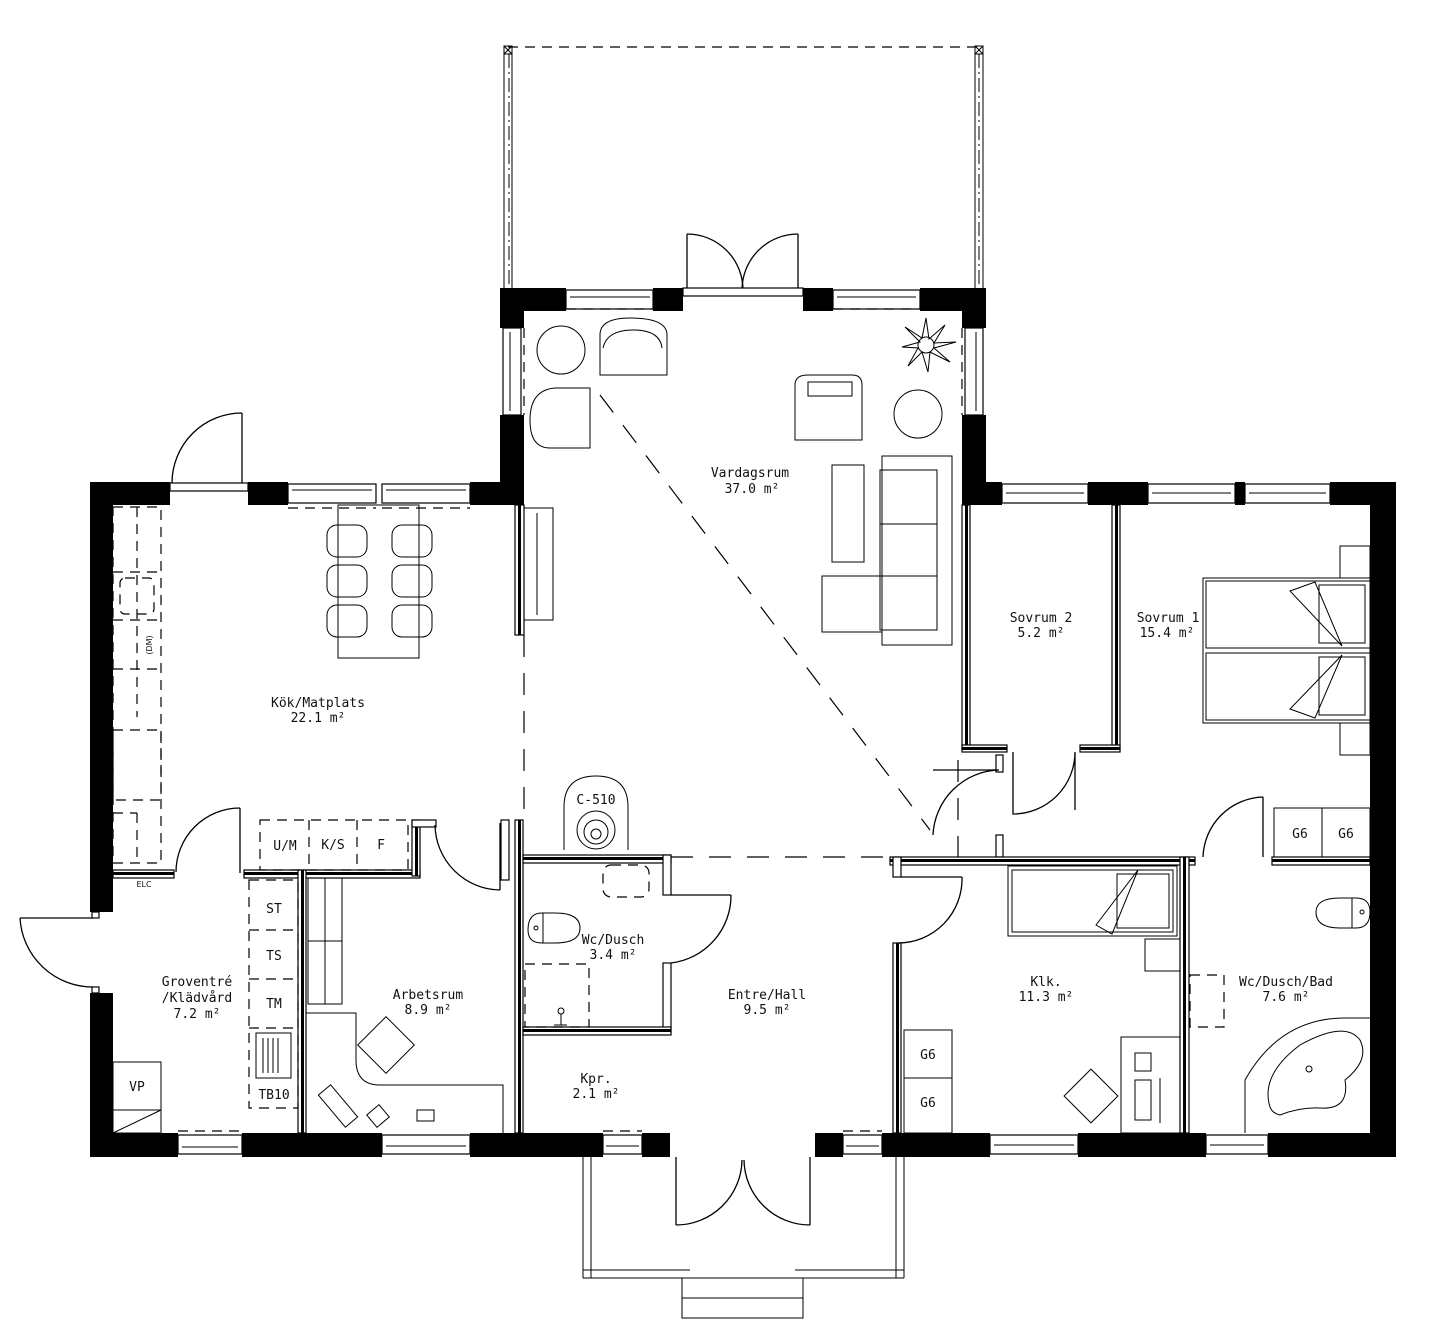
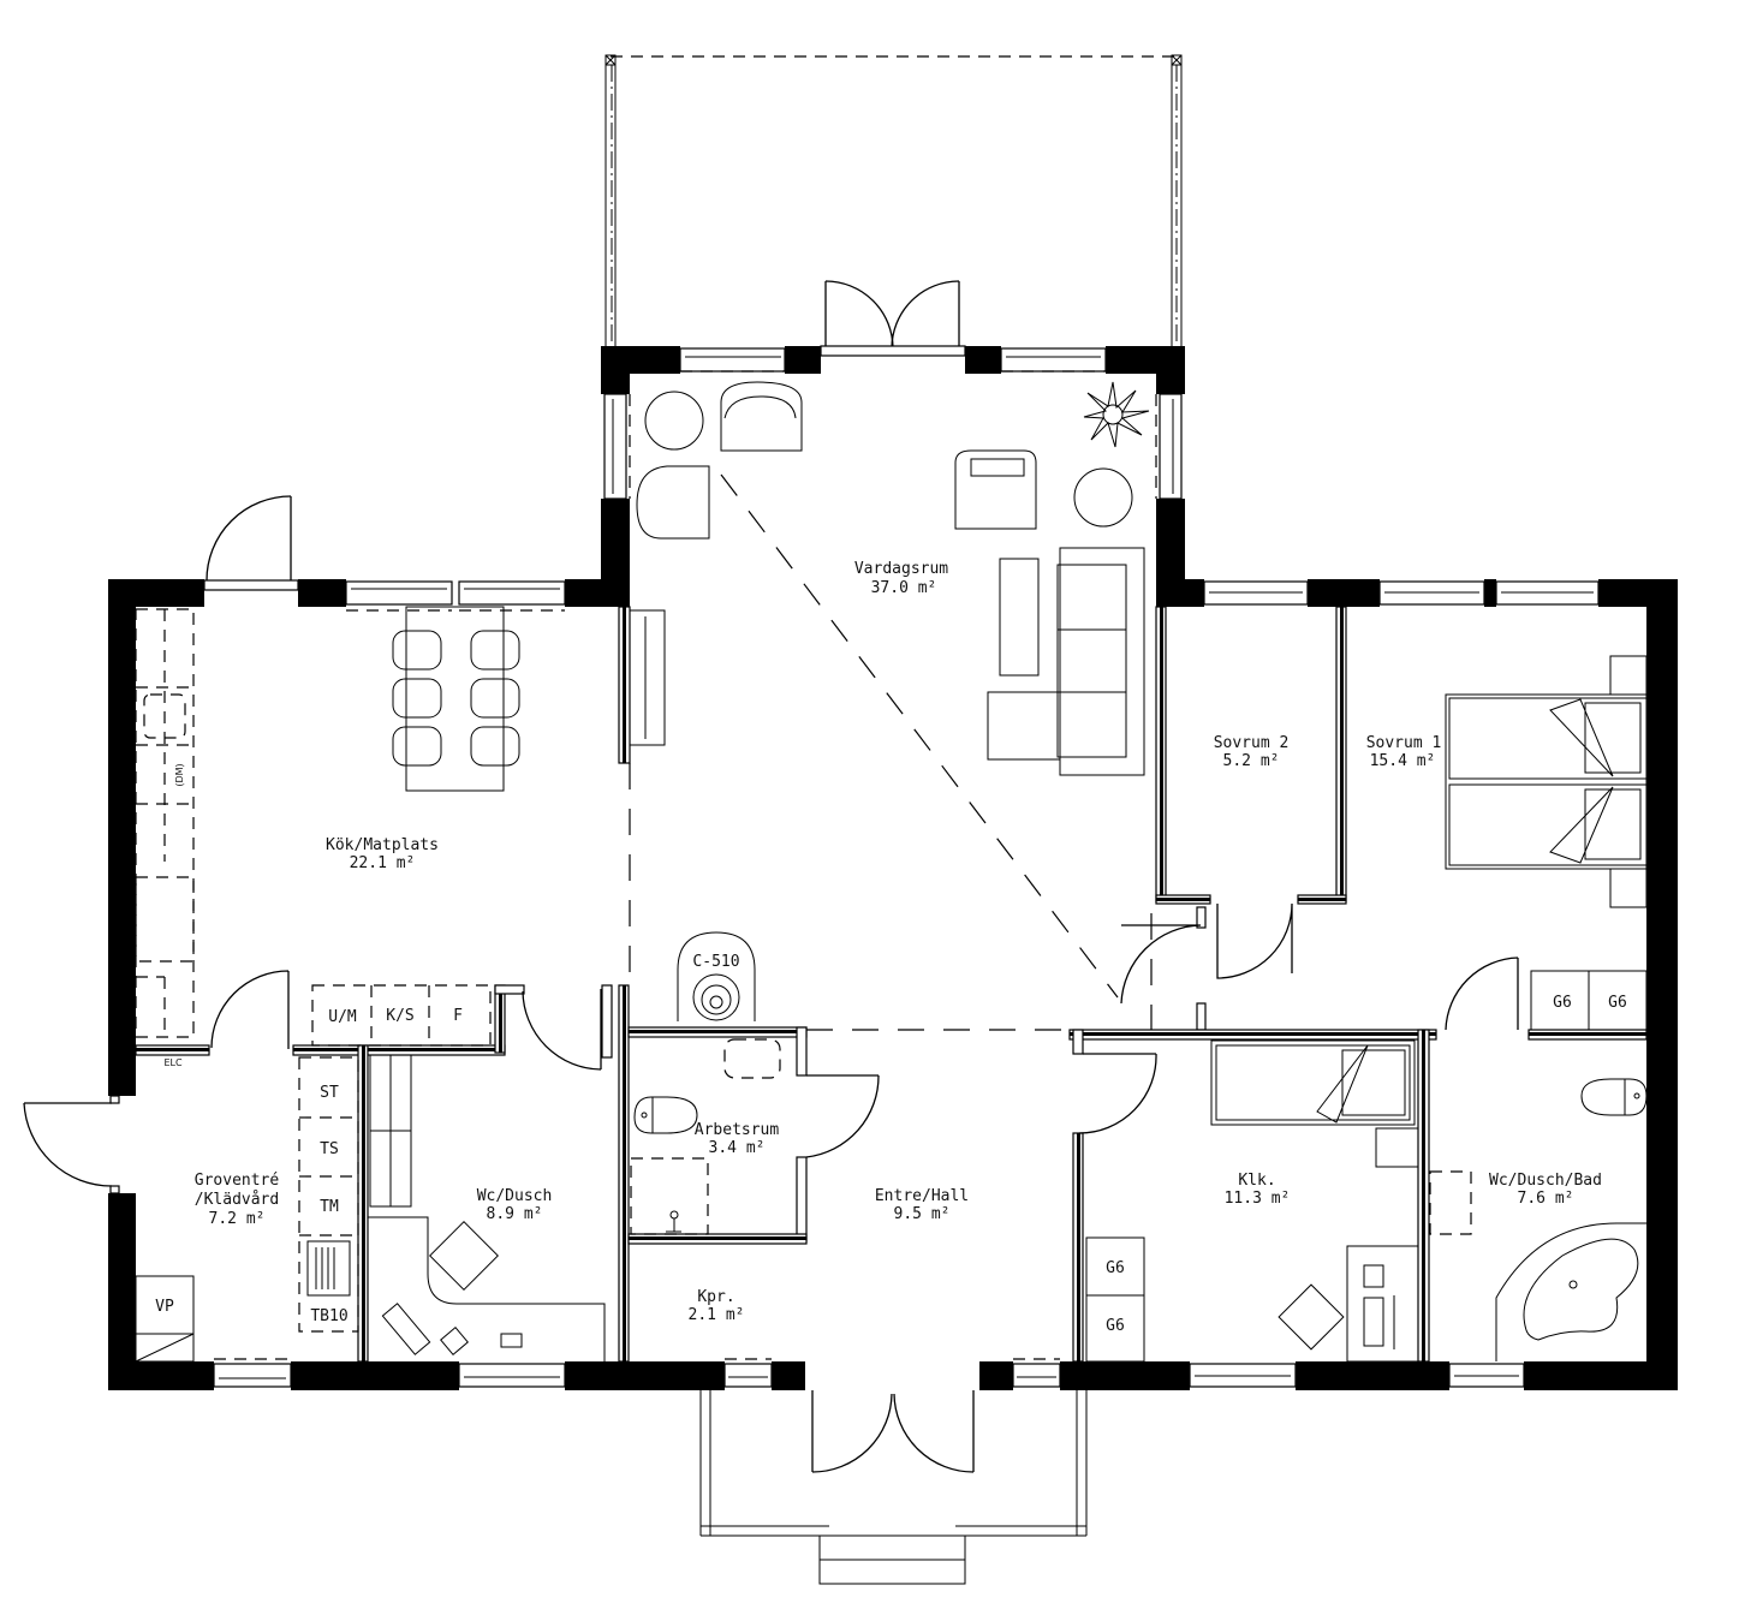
  ELC
  U/M
  K/S
  F
  ST
  TS
  TM
  TB10
  VP
  C-510
  G6
  G6
  G6
  G6
  Vardagsrum
  37.0 m²
  Kök/Matplats
  22.1 m²
  Sovrum 2
  5.2 m²
  Sovrum 1
  15.4 m²
  Groventré
  /Klädvård
  7.2 m²
- Arbetsrum
+ Wc/Dusch
  8.9 m²
- Wc/Dusch
+ Arbetsrum
  3.4 m²
  Entre/Hall
  9.5 m²
  Kpr.
  2.1 m²
  Klk.
  11.3 m²
  Wc/Dusch/Bad
  7.6 m²
